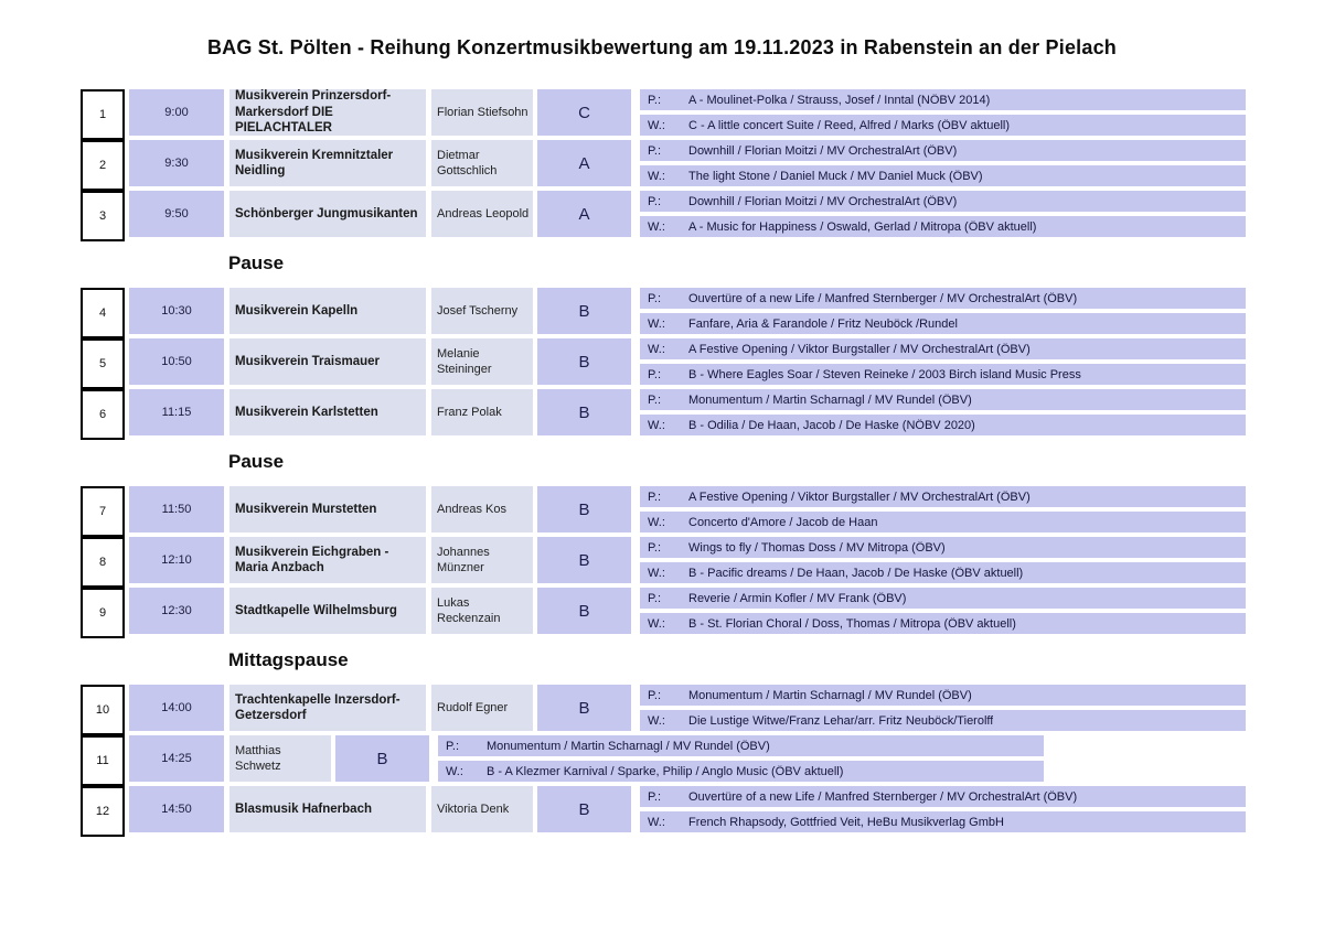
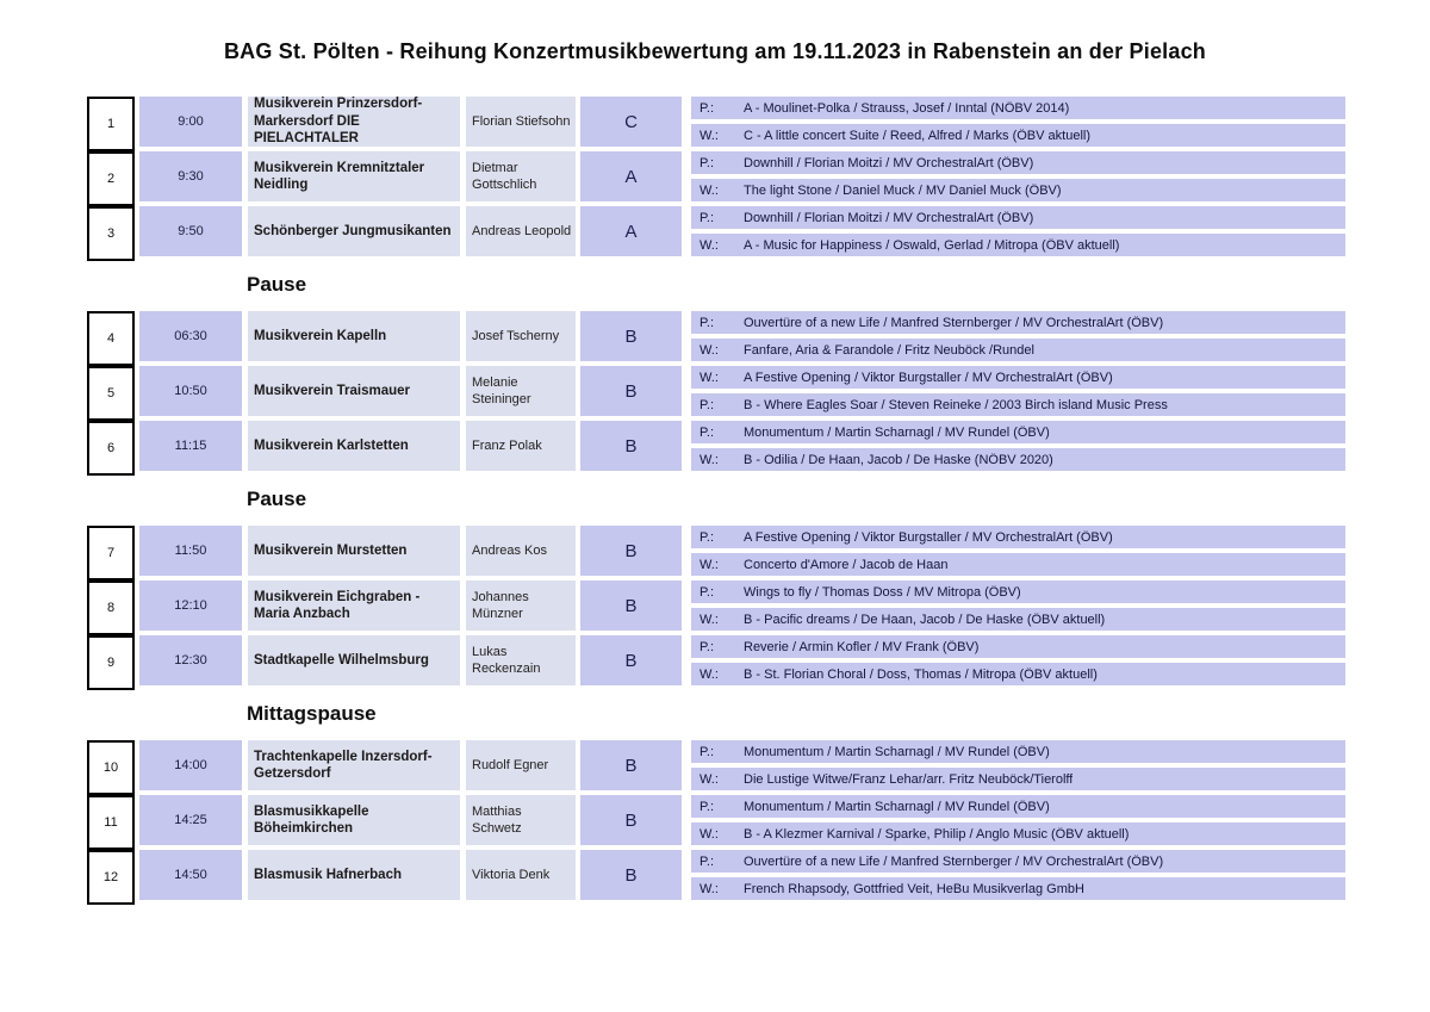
  BAG St. Pölten - Reihung Konzertmusikbewertung am 19.11.2023 in Rabenstein an der Pielach
  1
  9:00
  Musikverein Prinzersdorf-Markersdorf DIE PIELACHTALER
  Florian Stiefsohn
  C
  P.:
  A - Moulinet-Polka / Strauss, Josef / Inntal (NÖBV 2014)
  W.:
  C - A little concert Suite / Reed, Alfred / Marks (ÖBV aktuell)
  2
  9:30
  Musikverein Kremnitztaler Neidling
  Dietmar Gottschlich
  A
  P.:
  Downhill / Florian Moitzi / MV OrchestralArt (ÖBV)
  W.:
  The light Stone / Daniel Muck / MV Daniel Muck (ÖBV)
  3
  9:50
  Schönberger Jungmusikanten
  Andreas Leopold
  A
  P.:
  Downhill / Florian Moitzi / MV OrchestralArt (ÖBV)
  W.:
  A - Music for Happiness / Oswald, Gerlad / Mitropa (ÖBV aktuell)
  Pause
  4
- 10:30
+ 06:30
  Musikverein Kapelln
  Josef Tscherny
  B
  P.:
  Ouvertüre of a new Life / Manfred Sternberger / MV OrchestralArt (ÖBV)
  W.:
  Fanfare, Aria & Farandole / Fritz Neuböck /Rundel
  5
  10:50
  Musikverein Traismauer
  Melanie Steininger
  B
  W.:
  A Festive Opening / Viktor Burgstaller / MV OrchestralArt (ÖBV)
  P.:
  B - Where Eagles Soar / Steven Reineke / 2003 Birch island Music Press
  6
  11:15
  Musikverein Karlstetten
  Franz Polak
  B
  P.:
  Monumentum / Martin Scharnagl / MV Rundel (ÖBV)
  W.:
  B - Odilia / De Haan, Jacob / De Haske (NÖBV 2020)
  Pause
  7
  11:50
  Musikverein Murstetten
  Andreas Kos
  B
  P.:
  A Festive Opening / Viktor Burgstaller / MV OrchestralArt (ÖBV)
  W.:
  Concerto d'Amore / Jacob de Haan
  8
  12:10
  Musikverein Eichgraben - Maria Anzbach
  Johannes Münzner
  B
  P.:
  Wings to fly / Thomas Doss / MV Mitropa (ÖBV)
  W.:
  B - Pacific dreams / De Haan, Jacob / De Haske (ÖBV aktuell)
  9
  12:30
  Stadtkapelle Wilhelmsburg
  Lukas Reckenzain
  B
  P.:
  Reverie / Armin Kofler / MV Frank (ÖBV)
  W.:
  B - St. Florian Choral / Doss, Thomas / Mitropa (ÖBV aktuell)
  Mittagspause
  10
  14:00
  Trachtenkapelle Inzersdorf-Getzersdorf
  Rudolf Egner
  B
  P.:
  Monumentum / Martin Scharnagl / MV Rundel (ÖBV)
  W.:
  Die Lustige Witwe/Franz Lehar/arr. Fritz Neuböck/Tierolff
  11
  14:25
+ Blasmusikkapelle Böheimkirchen
  Matthias Schwetz
  B
  P.:
  Monumentum / Martin Scharnagl / MV Rundel (ÖBV)
  W.:
  B - A Klezmer Karnival / Sparke, Philip / Anglo Music (ÖBV aktuell)
  12
  14:50
  Blasmusik Hafnerbach
  Viktoria Denk
  B
  P.:
  Ouvertüre of a new Life / Manfred Sternberger / MV OrchestralArt (ÖBV)
  W.:
  French Rhapsody, Gottfried Veit, HeBu Musikverlag GmbH
